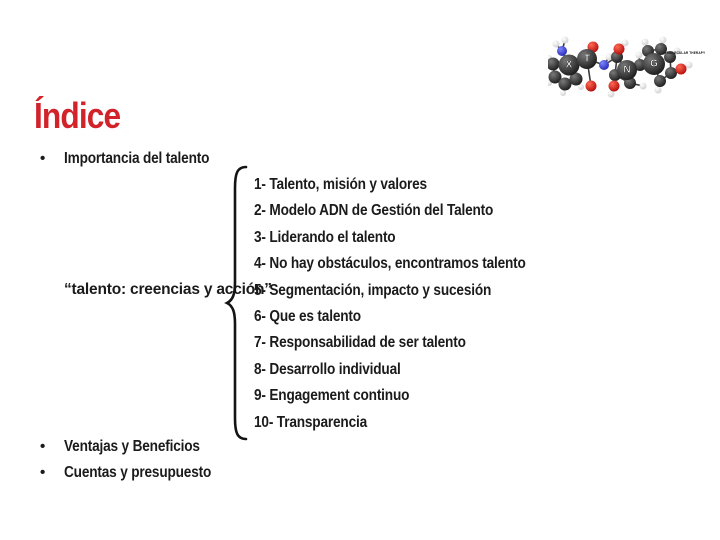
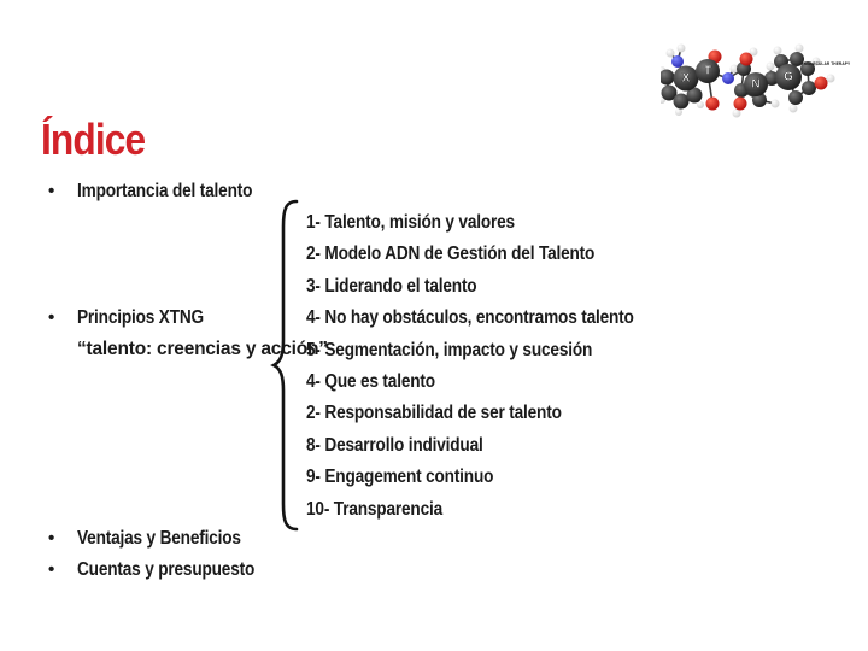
  X
  T
  N
  G
  Índice
  Importancia del talento
+ Principios XTNG
  “talento: creencias y acción”
  Ventajas y Beneficios
  Cuentas y presupuesto
  1- Talento, misión y valores
  2- Modelo ADN de Gestión del Talento
  3- Liderando el talento
  4- No hay obstáculos, encontramos talento
  5- Segmentación, impacto y sucesión
- 6- Que es talento
+ 4- Que es talento
- 7- Responsabilidad de ser talento
+ 2- Responsabilidad de ser talento
  8- Desarrollo individual
  9- Engagement continuo
  10- Transparencia
